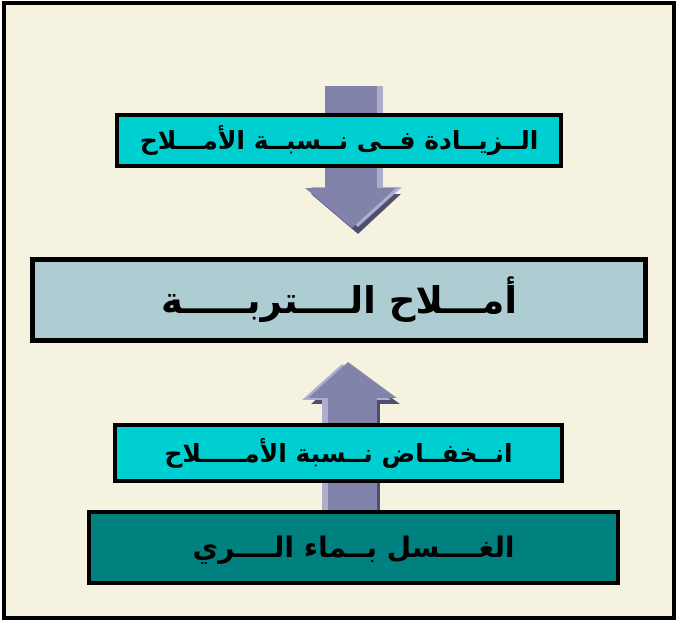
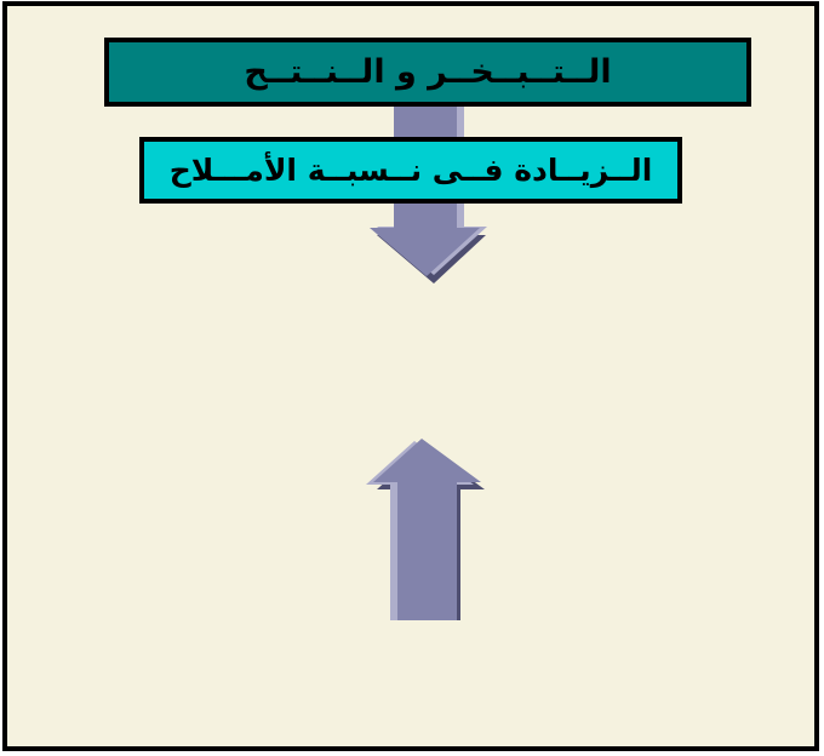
+ الــتــبــخــر و الــنــتــح
  الــزيــادة فــى نــسبــة الأمـــلاح
- أمـــلاح الــــتربـــــة
- انــخفــاض نــسبة الأمـــــلاح
- الغــــسل بــماء الــــري
